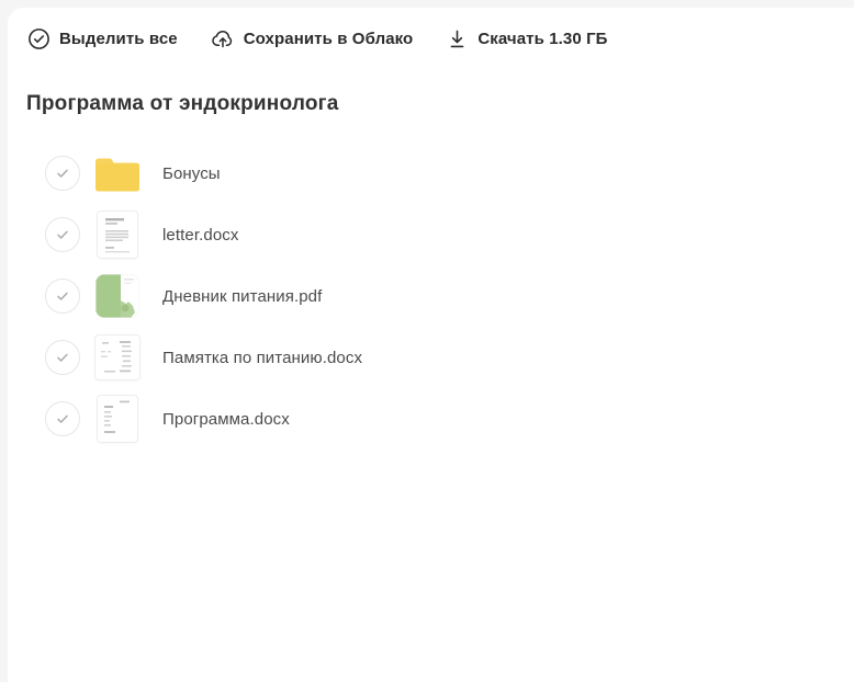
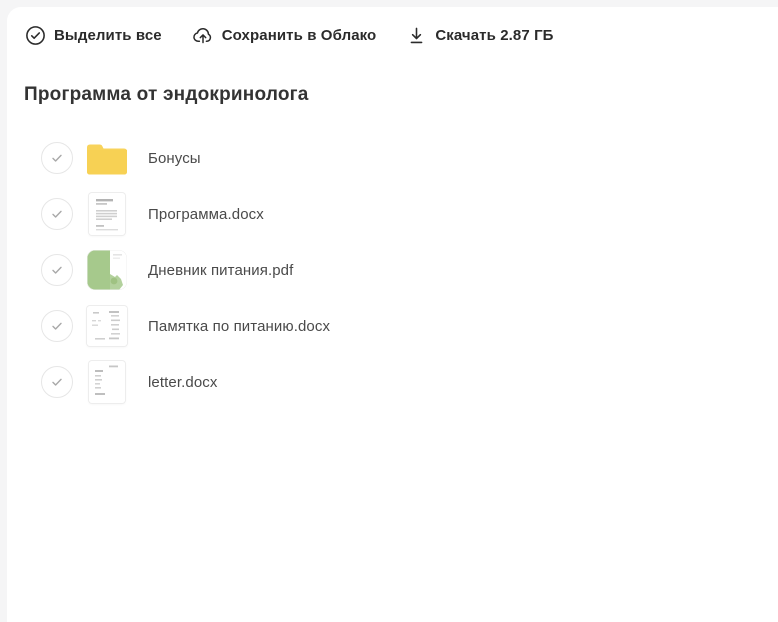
  Выделить все
  Сохранить в Облако
- Скачать 1.30 ГБ
+ Скачать 2.87 ГБ
  Программа от эндокринолога
  Бонусы
- letter.docx
+ Программа.docx
  Дневник питания.pdf
  Памятка по питанию.docx
- Программа.docx
+ letter.docx
